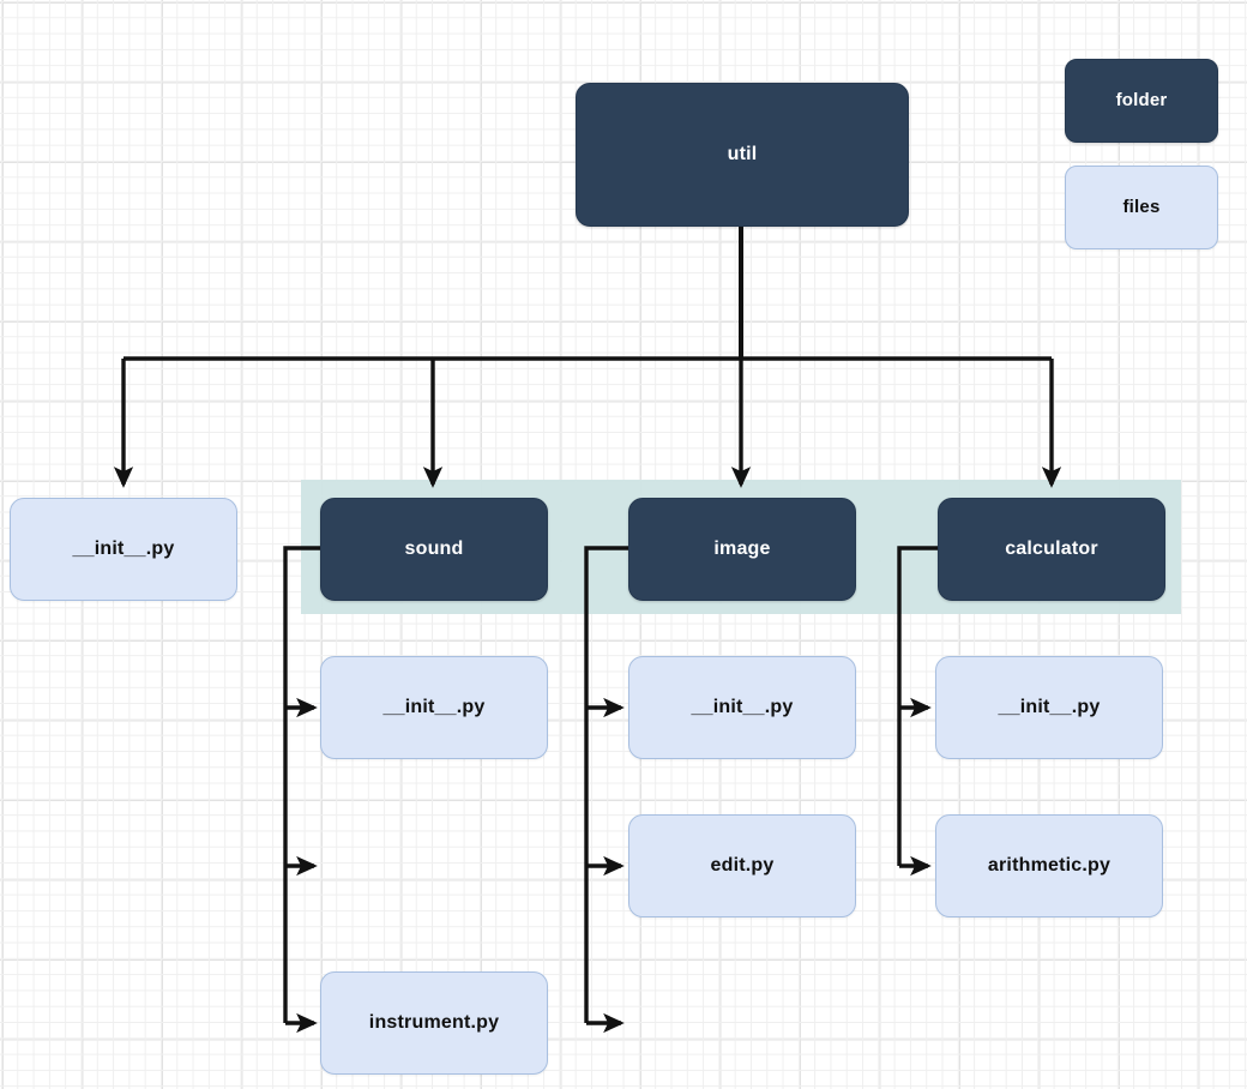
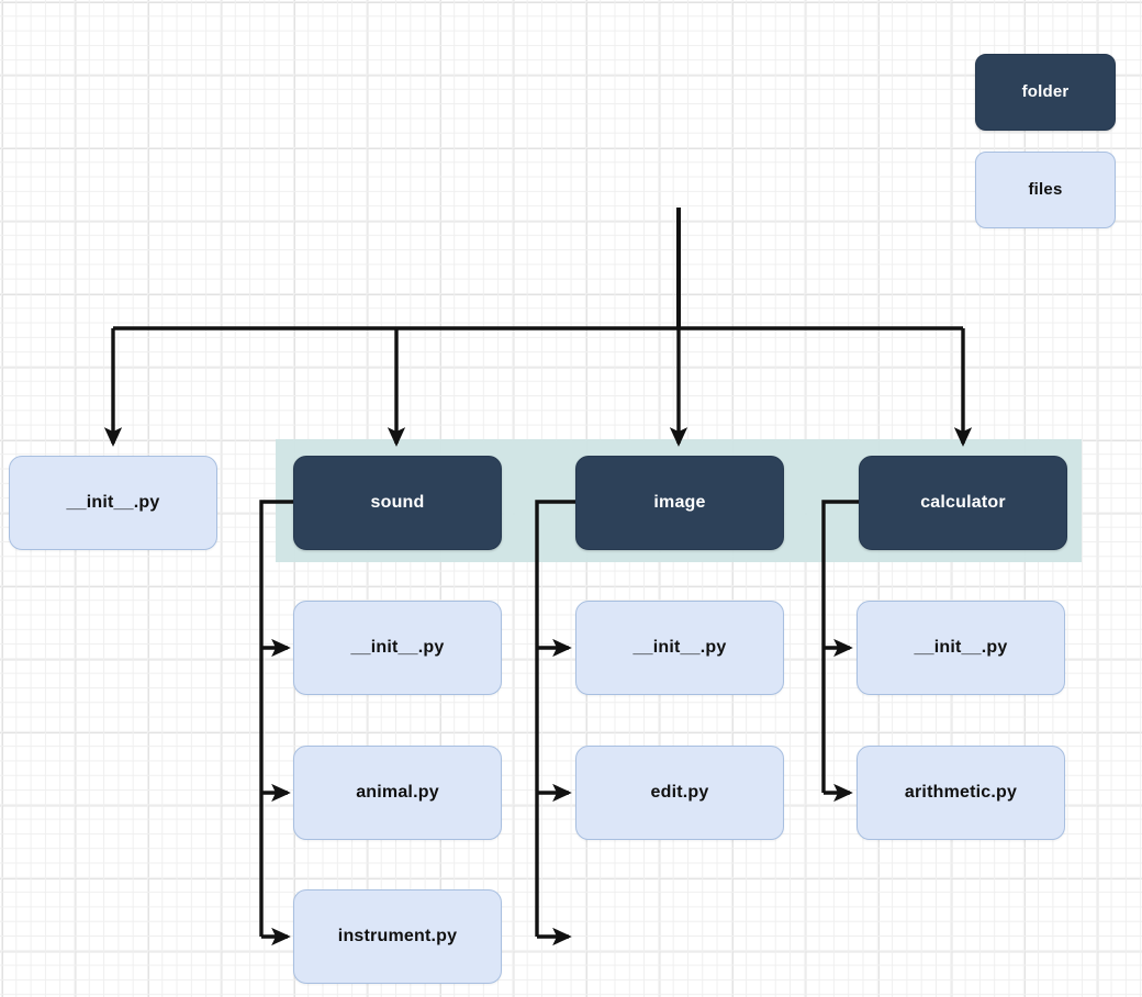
  folder
  files
- util
  __init__.py
  sound
  image
  calculator
  __init__.py
+ animal.py
  instrument.py
  __init__.py
  edit.py
  __init__.py
  arithmetic.py
